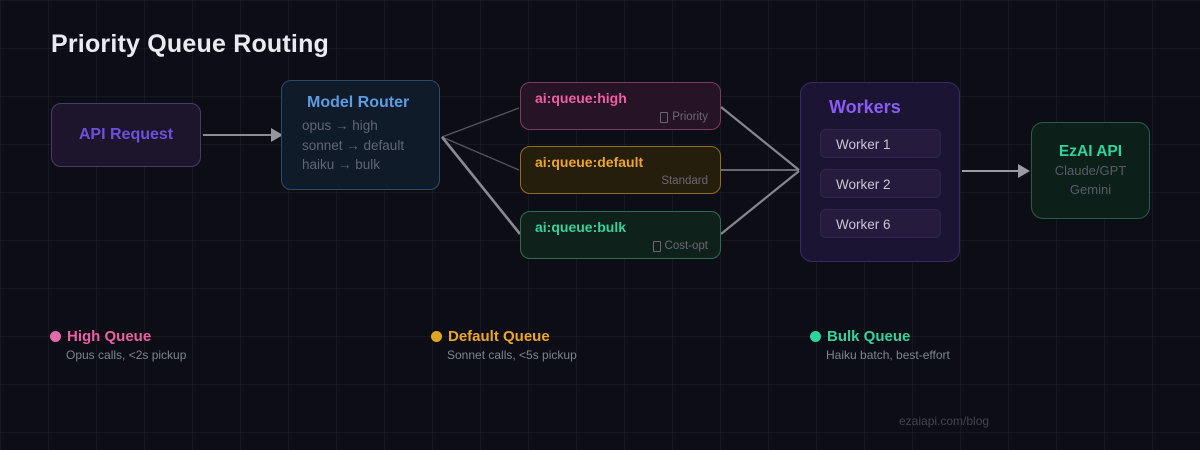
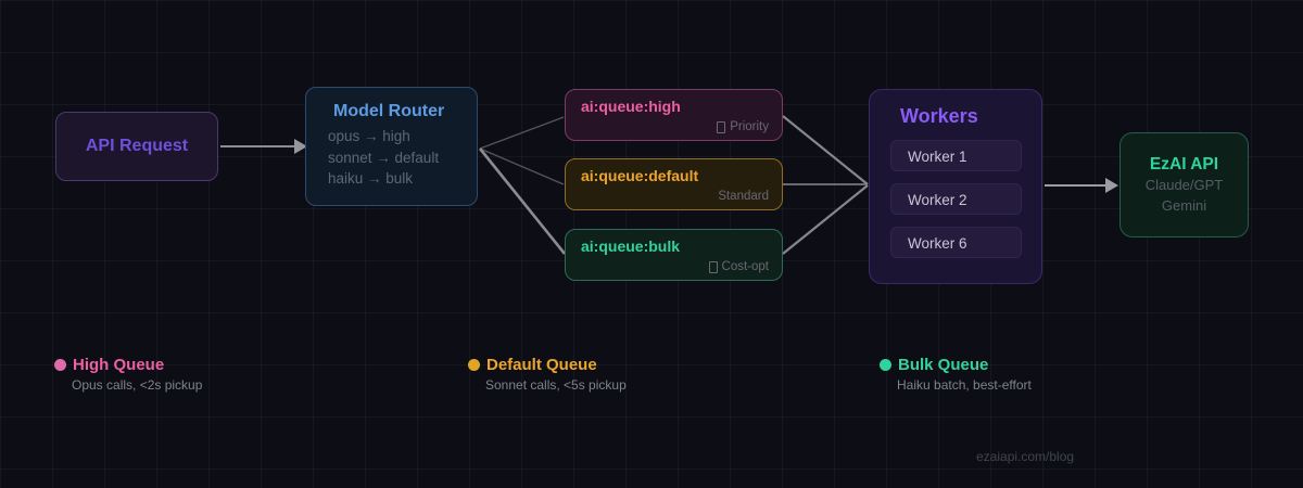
- Priority Queue Routing
  API Request
  Model Router
  opus → high
  sonnet → default
  haiku → bulk
  ai:queue:high
  Priority
  ai:queue:default
  Standard
  ai:queue:bulk
  Cost-opt
  Workers
  Worker 1
  Worker 2
  Worker 6
  EzAI API
  Claude/GPT
  Gemini
  High Queue
  Opus calls, <2s pickup
  Default Queue
  Sonnet calls, <5s pickup
  Bulk Queue
  Haiku batch, best-effort
  ezaiapi.com/blog
